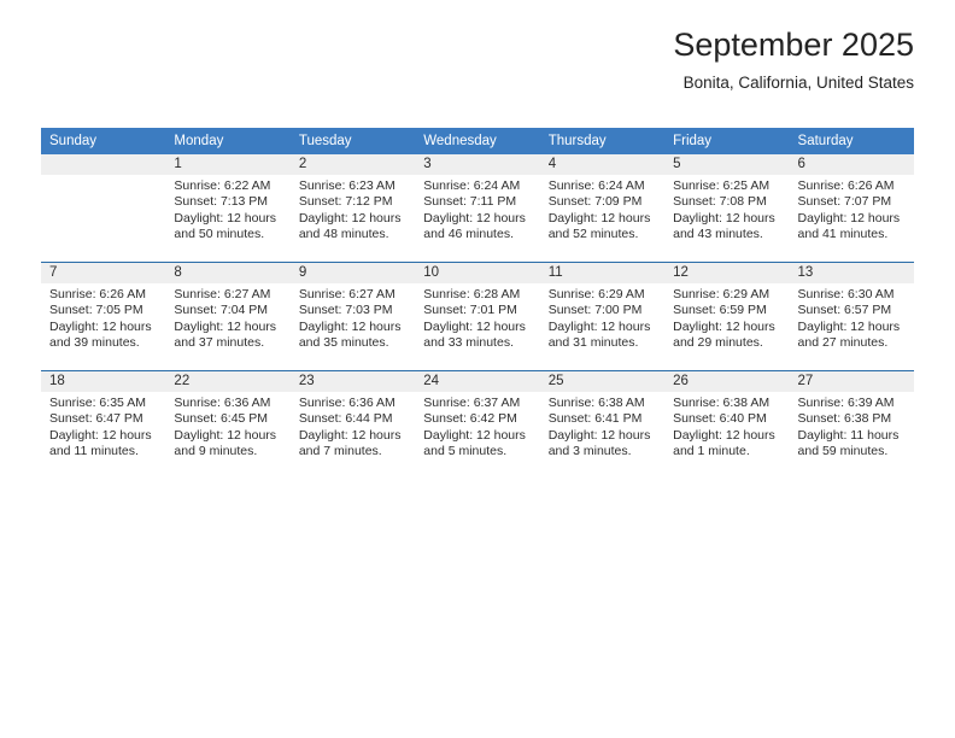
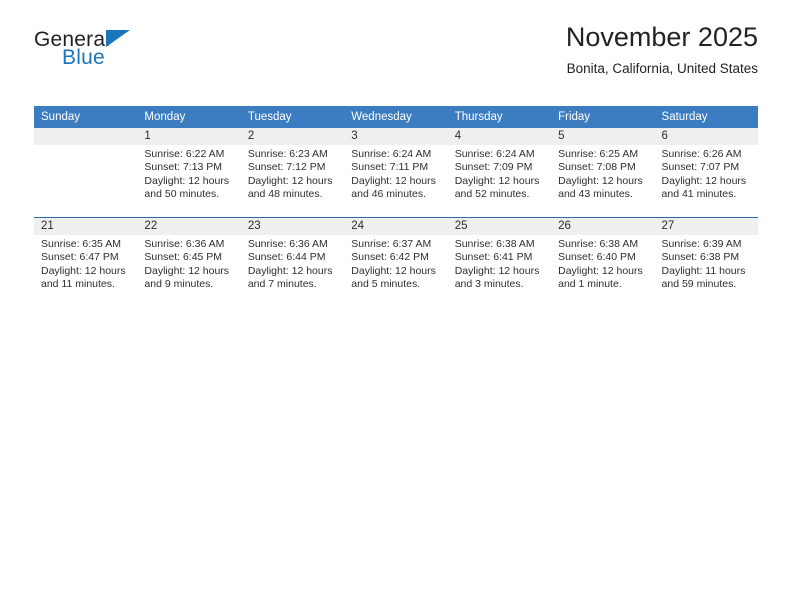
+ General
+ Blue
- September 2025
+ November 2025
  Bonita, California, United States
  Sunday	Monday	Tuesday	Wednesday	Thursday	Friday	Saturday
  	1Sunrise: 6:22 AMSunset: 7:13 PMDaylight: 12 hours and 50 minutes.	2Sunrise: 6:23 AMSunset: 7:12 PMDaylight: 12 hours and 48 minutes.	3Sunrise: 6:24 AMSunset: 7:11 PMDaylight: 12 hours and 46 minutes.	4Sunrise: 6:24 AMSunset: 7:09 PMDaylight: 12 hours and 52 minutes.	5Sunrise: 6:25 AMSunset: 7:08 PMDaylight: 12 hours and 43 minutes.	6Sunrise: 6:26 AMSunset: 7:07 PMDaylight: 12 hours and 41 minutes.
- 7Sunrise: 6:26 AMSunset: 7:05 PMDaylight: 12 hours and 39 minutes.	8Sunrise: 6:27 AMSunset: 7:04 PMDaylight: 12 hours and 37 minutes.	9Sunrise: 6:27 AMSunset: 7:03 PMDaylight: 12 hours and 35 minutes.	10Sunrise: 6:28 AMSunset: 7:01 PMDaylight: 12 hours and 33 minutes.	11Sunrise: 6:29 AMSunset: 7:00 PMDaylight: 12 hours and 31 minutes.	12Sunrise: 6:29 AMSunset: 6:59 PMDaylight: 12 hours and 29 minutes.	13Sunrise: 6:30 AMSunset: 6:57 PMDaylight: 12 hours and 27 minutes.
- 18Sunrise: 6:35 AMSunset: 6:47 PMDaylight: 12 hours and 11 minutes.	22Sunrise: 6:36 AMSunset: 6:45 PMDaylight: 12 hours and 9 minutes.	23Sunrise: 6:36 AMSunset: 6:44 PMDaylight: 12 hours and 7 minutes.	24Sunrise: 6:37 AMSunset: 6:42 PMDaylight: 12 hours and 5 minutes.	25Sunrise: 6:38 AMSunset: 6:41 PMDaylight: 12 hours and 3 minutes.	26Sunrise: 6:38 AMSunset: 6:40 PMDaylight: 12 hours and 1 minute.	27Sunrise: 6:39 AMSunset: 6:38 PMDaylight: 11 hours and 59 minutes.
+ 21Sunrise: 6:35 AMSunset: 6:47 PMDaylight: 12 hours and 11 minutes.	22Sunrise: 6:36 AMSunset: 6:45 PMDaylight: 12 hours and 9 minutes.	23Sunrise: 6:36 AMSunset: 6:44 PMDaylight: 12 hours and 7 minutes.	24Sunrise: 6:37 AMSunset: 6:42 PMDaylight: 12 hours and 5 minutes.	25Sunrise: 6:38 AMSunset: 6:41 PMDaylight: 12 hours and 3 minutes.	26Sunrise: 6:38 AMSunset: 6:40 PMDaylight: 12 hours and 1 minute.	27Sunrise: 6:39 AMSunset: 6:38 PMDaylight: 11 hours and 59 minutes.
